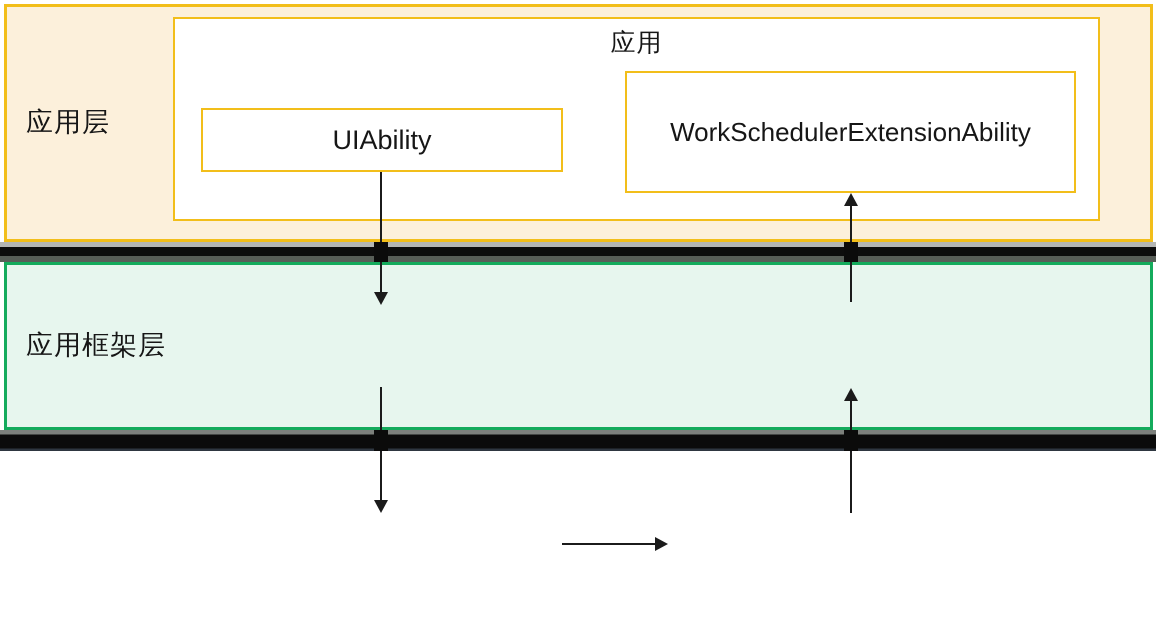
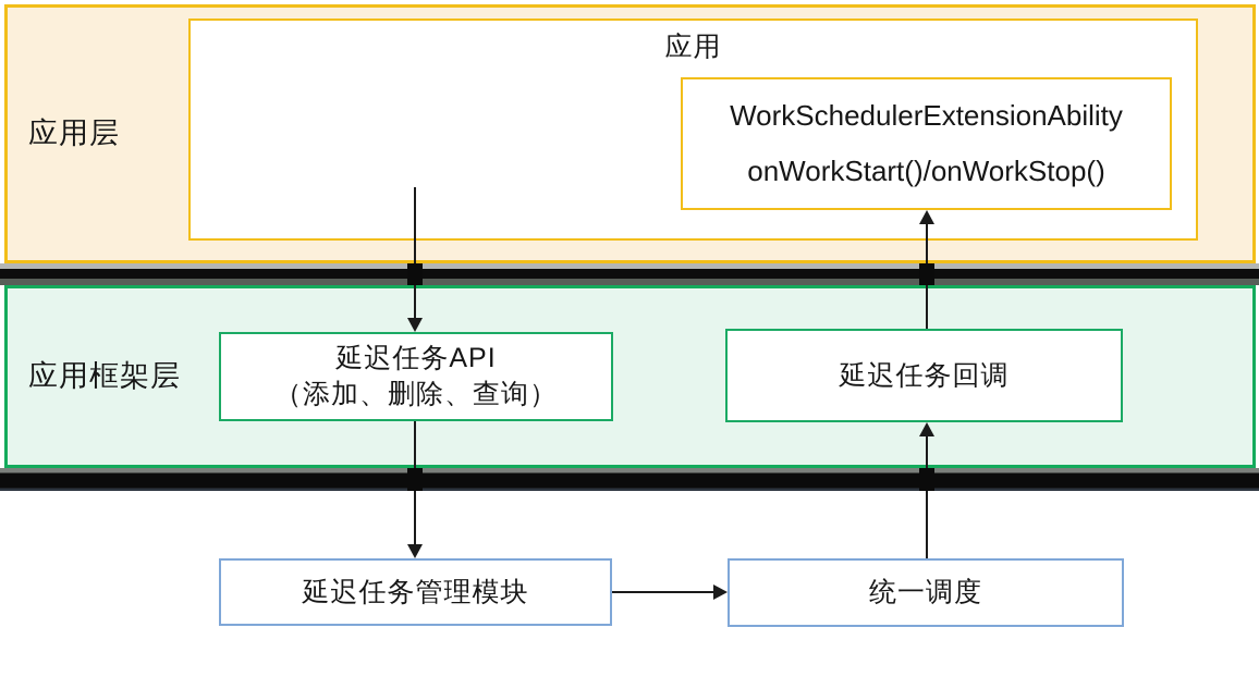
  应用层
  应用框架层
  应用
- UIAbility
  WorkSchedulerExtensionAbility
+ onWorkStart()/onWorkStop()
+ 延迟任务API
+ （添加、删除、查询）
+ 延迟任务回调
+ 延迟任务管理模块
+ 统一调度
